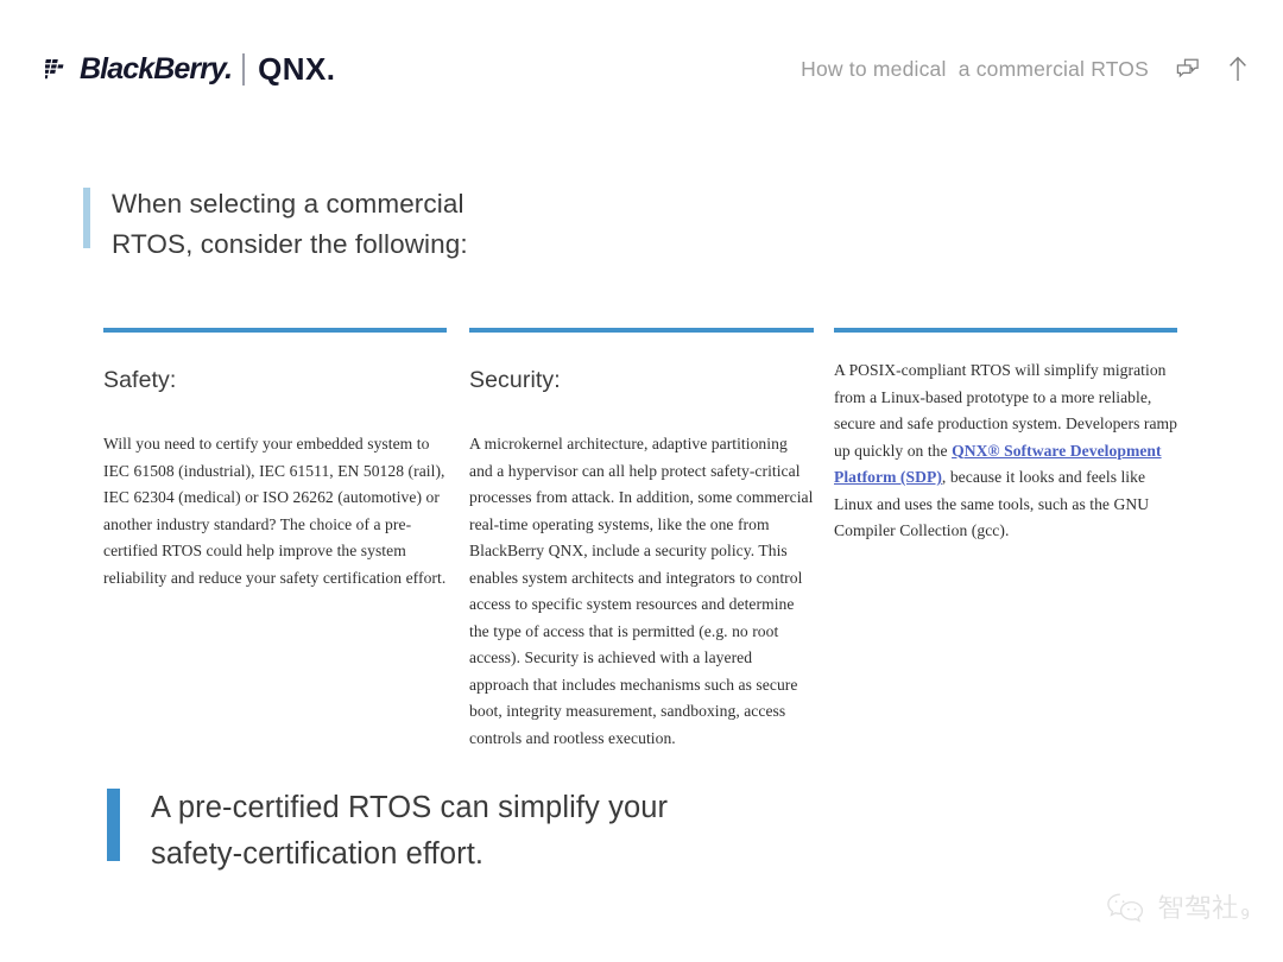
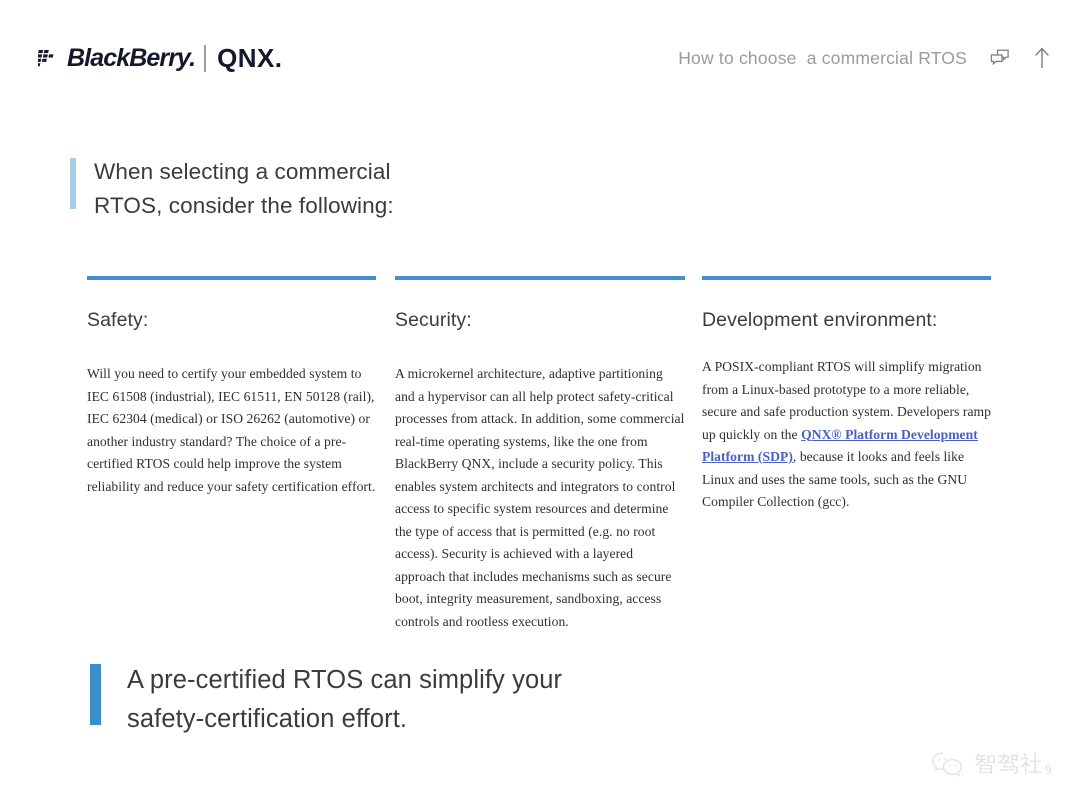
  BlackBerry.
  QNX.
- How to medical a commercial RTOS
+ How to choose a commercial RTOS
  When selecting a commercial RTOS, consider the following:
  Safety:
  Will you need to certify your embedded system to IEC 61508 (industrial), IEC 61511, EN 50128 (rail), IEC 62304 (medical) or ISO 26262 (automotive) or another industry standard? The choice of a pre-certified RTOS could help improve the system reliability and reduce your safety certification effort.
  Security:
  A microkernel architecture, adaptive partitioning and a hypervisor can all help protect safety-critical processes from attack. In addition, some commercial real-time operating systems, like the one from BlackBerry QNX, include a security policy. This enables system architects and integrators to control access to specific system resources and determine the type of access that is permitted (e.g. no root access). Security is achieved with a layered approach that includes mechanisms such as secure boot, integrity measurement, sandboxing, access controls and rootless execution.
+ Development environment:
- A POSIX-compliant RTOS will simplify migration from a Linux-based prototype to a more reliable, secure and safe production system. Developers ramp up quickly on the QNX® Software Development Platform (SDP), because it looks and feels like Linux and uses the same tools, such as the GNU Compiler Collection (gcc).
+ A POSIX-compliant RTOS will simplify migration from a Linux-based prototype to a more reliable, secure and safe production system. Developers ramp up quickly on the QNX® Platform Development Platform (SDP), because it looks and feels like Linux and uses the same tools, such as the GNU Compiler Collection (gcc).
  A pre-certified RTOS can simplify your safety-certification effort.
  智驾社
  9
